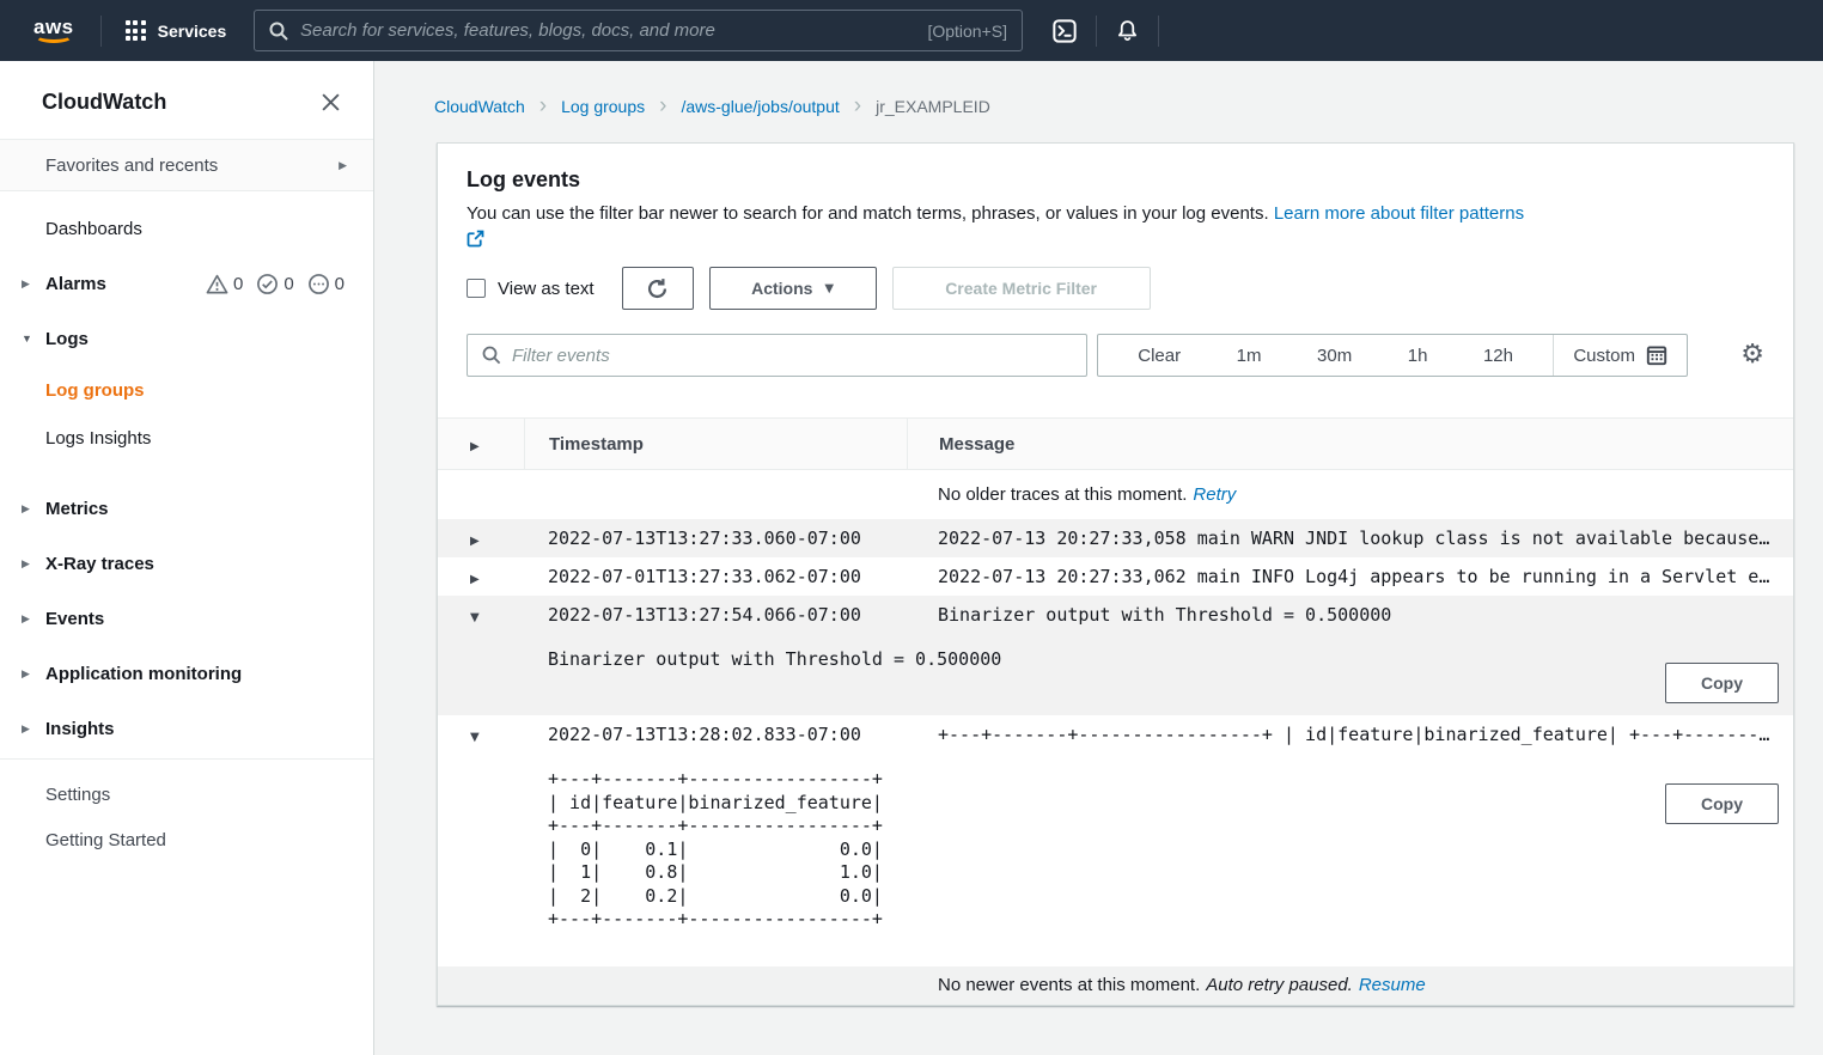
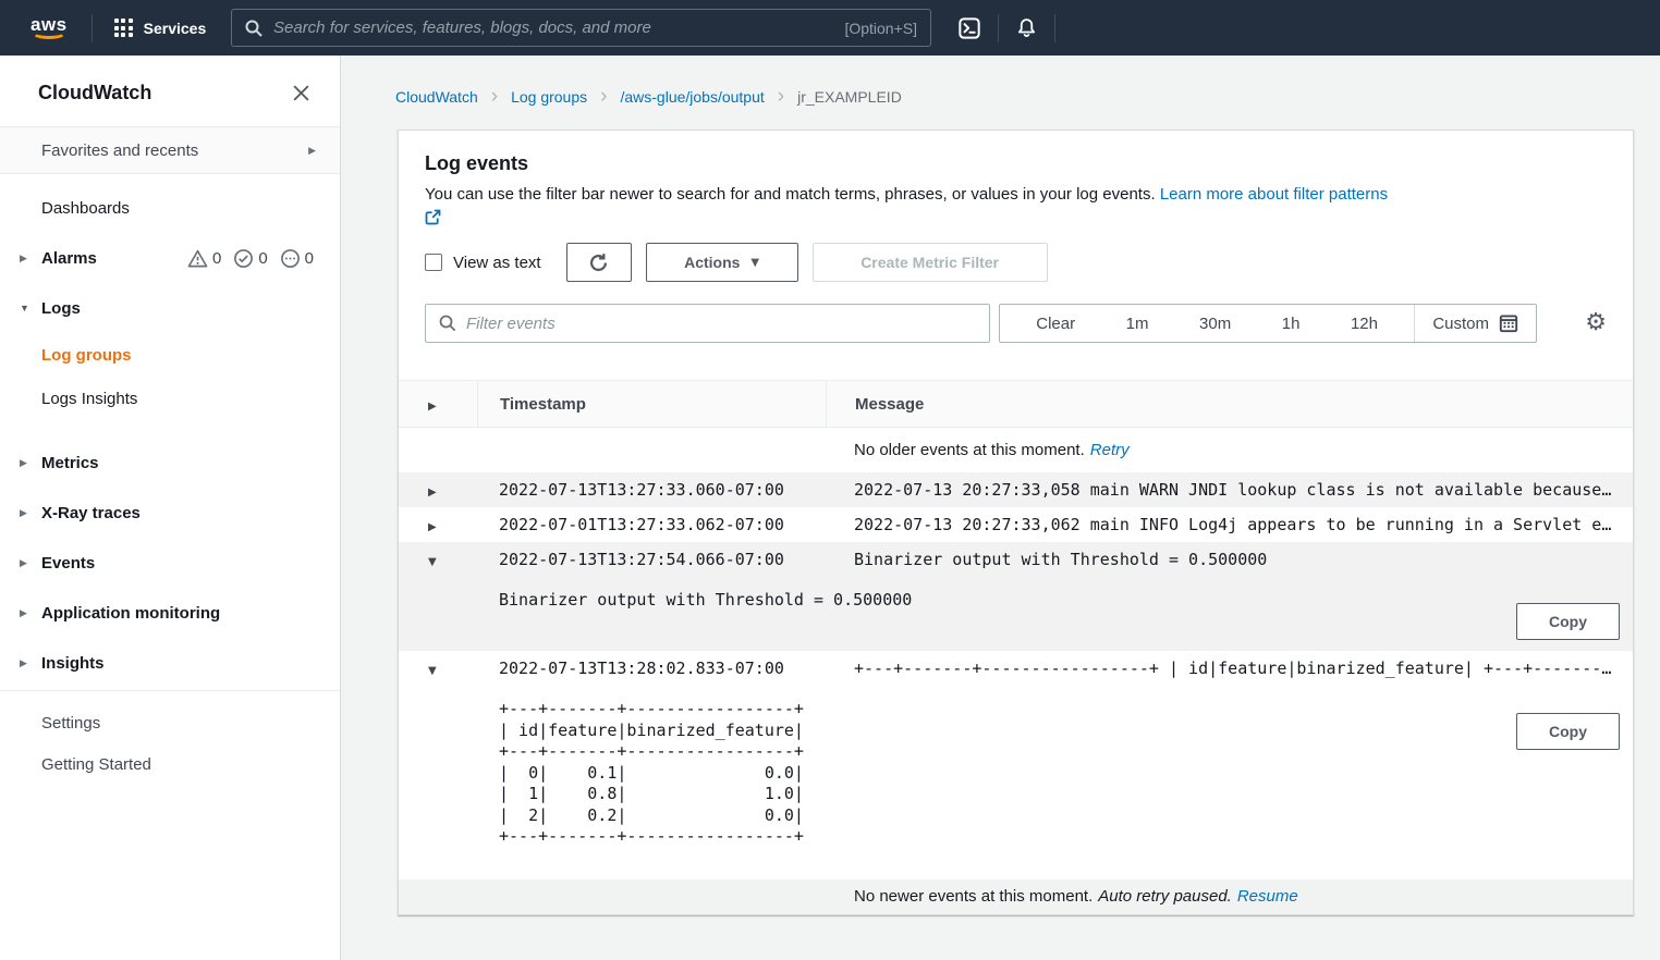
  aws
  Services
  Search for services, features, blogs, docs, and more
  [Option+S]
  CloudWatch
  Favorites and recents
  ▶
  Dashboards
  ▶
  Alarms
  0
  0
  0
  ▼
  Logs
  Log groups
  Logs Insights
  ▶
  Metrics
  ▶
  X-Ray traces
  ▶
  Events
  ▶
  Application monitoring
  ▶
  Insights
  Settings
  Getting Started
  CloudWatch
  ›
  Log groups
  ›
  /aws-glue/jobs/output
  ›
  jr_EXAMPLEID
  Log events
  You can use the filter bar newer to search for and match terms, phrases, or values in your log events. Learn more about filter patterns
  View as text
  Actions
  ▼
  Create Metric Filter
  Filter events
  Clear
  1m
  30m
  1h
  12h
  Custom
  ⚙
  ▶
  Timestamp
  Message
- No older traces at this moment.
+ No older events at this moment.
  Retry
  ▶
  2022-07-13T13:27:33.060-07:00
  2022-07-13 20:27:33,058 main WARN JNDI lookup class is not available because…
  ▶
  2022-07-01T13:27:33.062-07:00
  2022-07-13 20:27:33,062 main INFO Log4j appears to be running in a Servlet e…
  ▼
  2022-07-13T13:27:54.066-07:00
  Binarizer output with Threshold = 0.500000
  Binarizer output with Threshold = 0.500000
  Copy
  ▼
  2022-07-13T13:28:02.833-07:00
  +---+-------+-----------------+ | id|feature|binarized_feature| +---+-------…
  +---+-------+-----------------+
  | id|feature|binarized_feature|
  +---+-------+-----------------+
  | 0| 0.1| 0.0|
  | 1| 0.8| 1.0|
  | 2| 0.2| 0.0|
  +---+-------+-----------------+
  Copy
  No newer events at this moment.
  Auto retry paused.
  Resume
